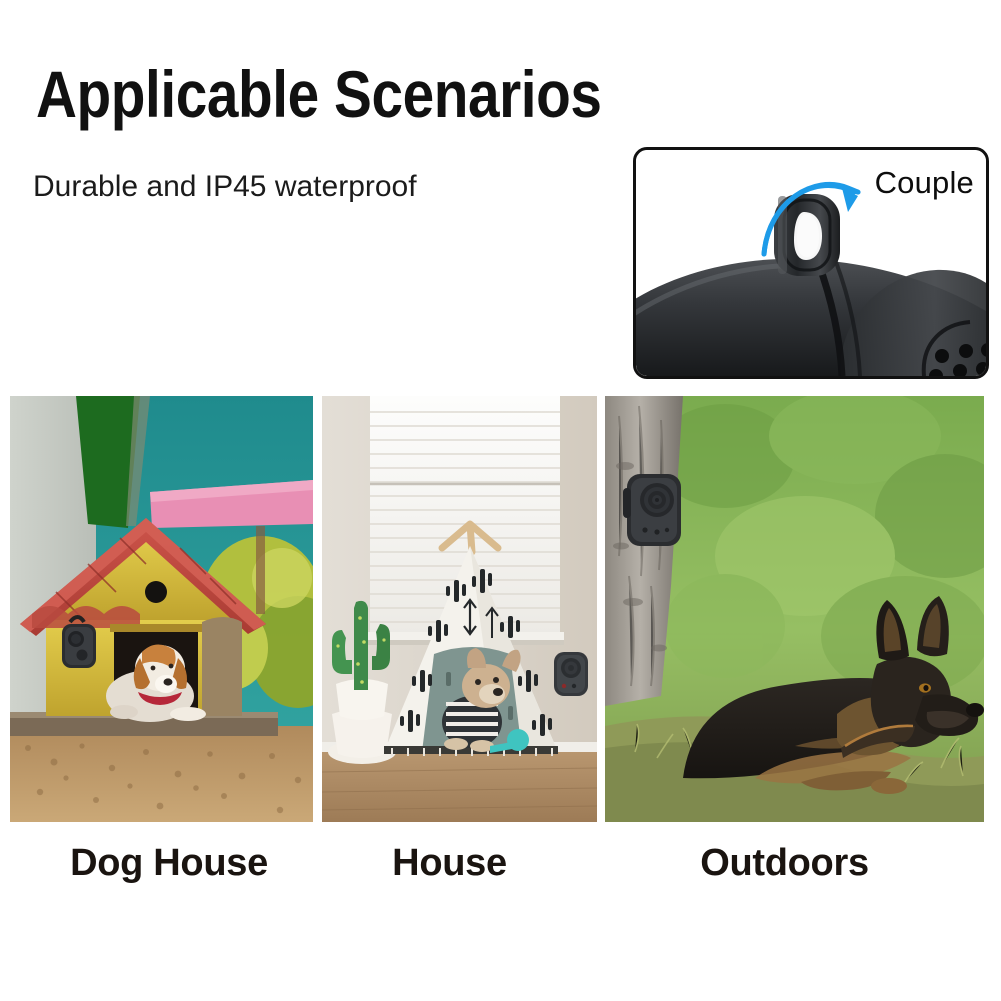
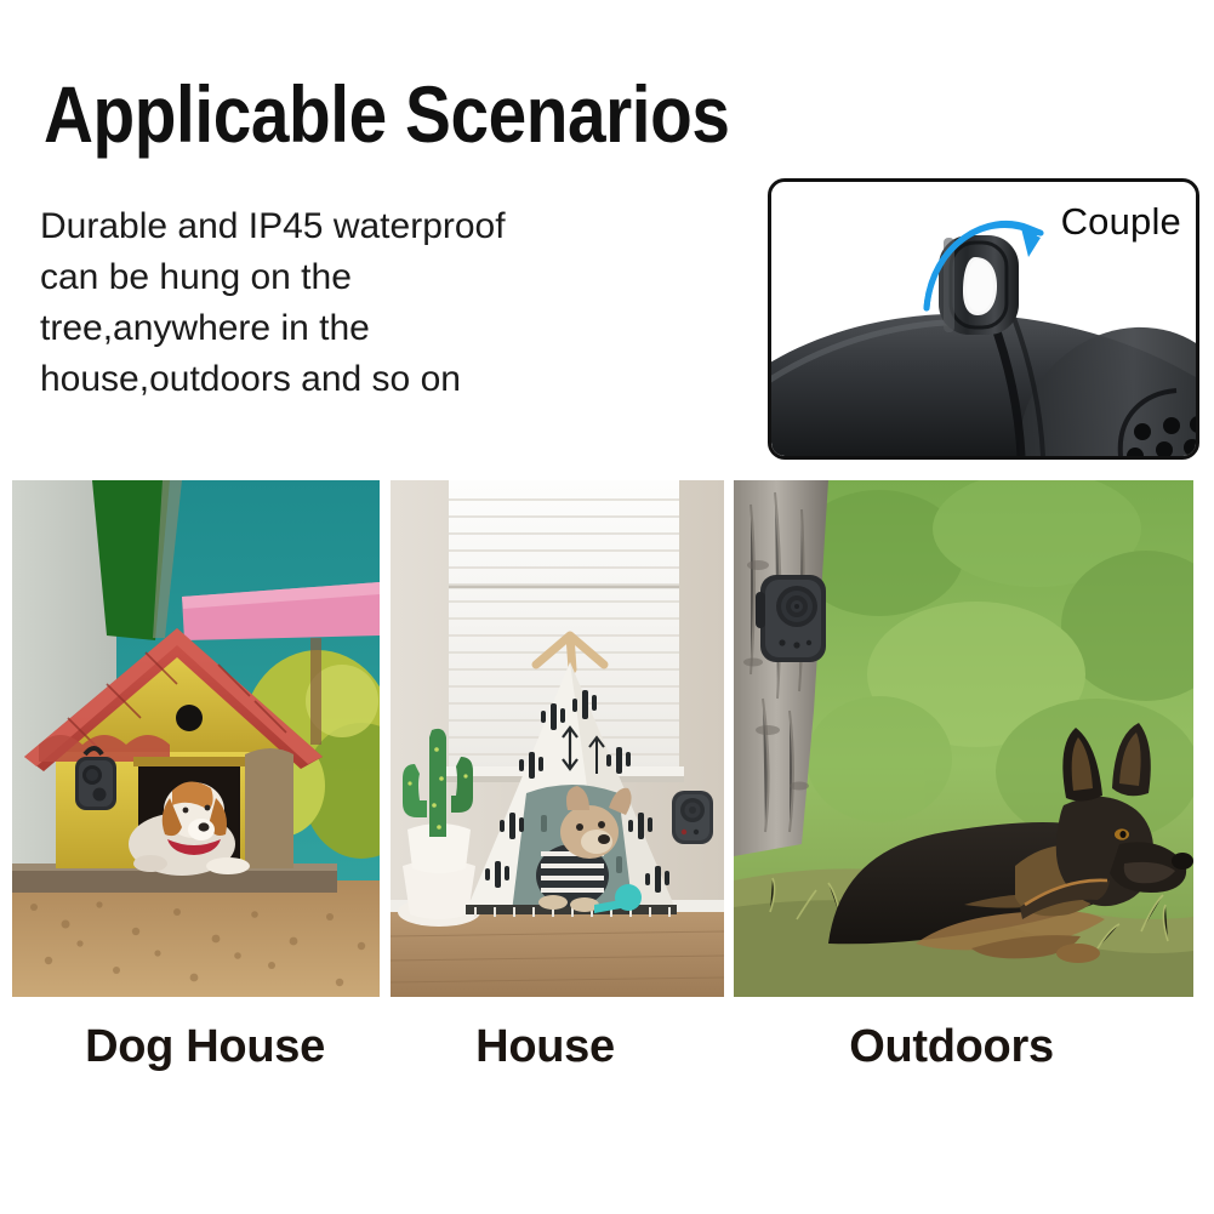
  Applicable Scenarios
  Durable and IP45 waterproof
+ can be hung on the
+ tree,anywhere in the
+ house,outdoors and so on
  Couple
  Dog House
  House
  Outdoors
